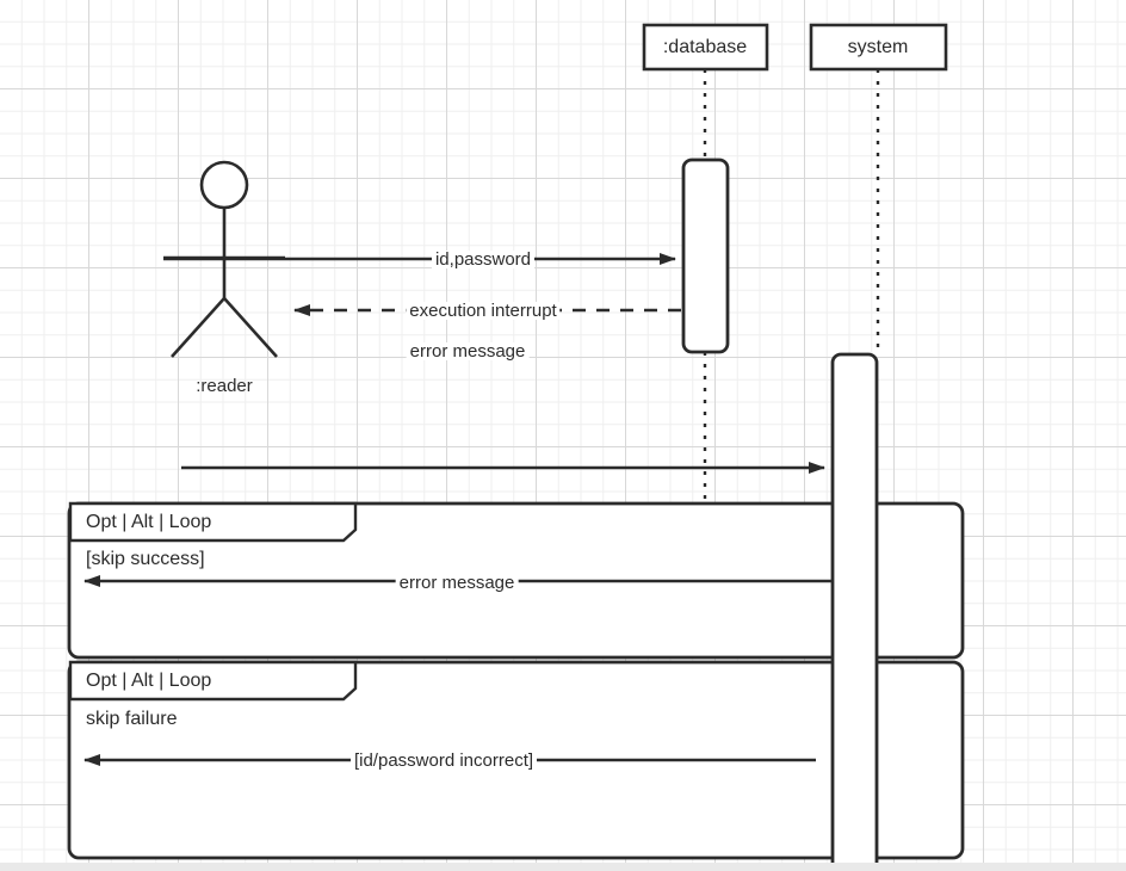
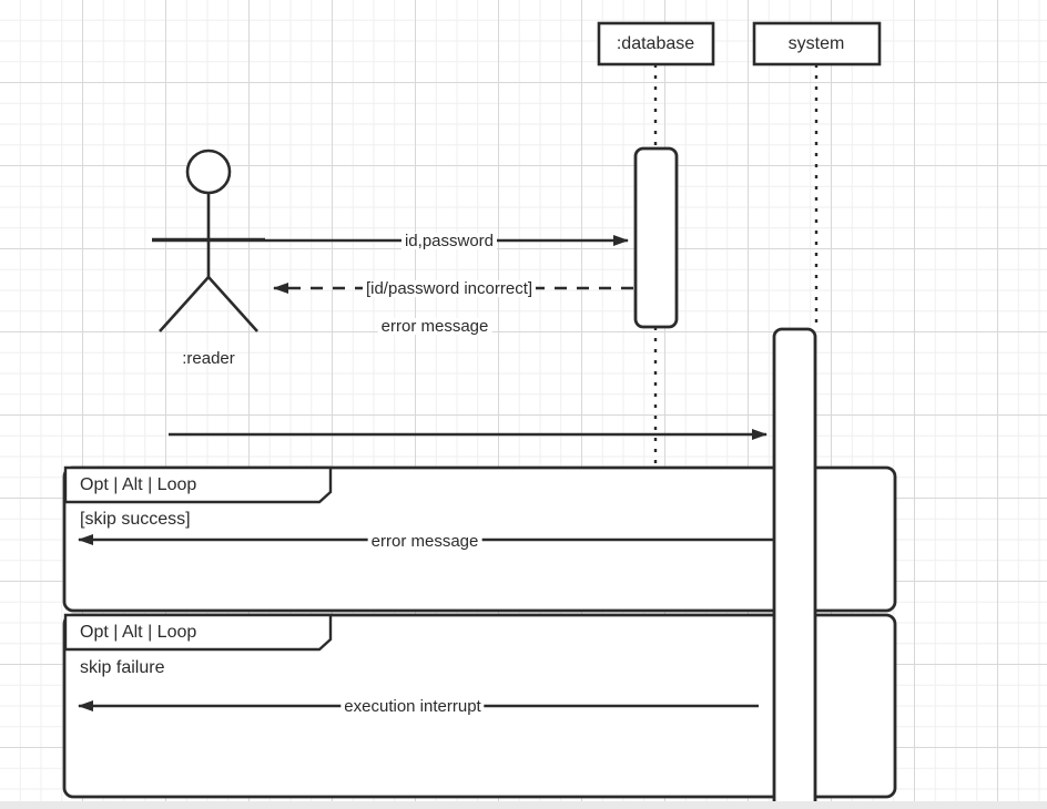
  :database
  system
  :reader
  id,password
- execution interrupt
+ [id/password incorrect]
  error message
  error message
- [id/password incorrect]
+ execution interrupt
  Opt | Alt | Loop
  [skip success]
  Opt | Alt | Loop
  skip failure
